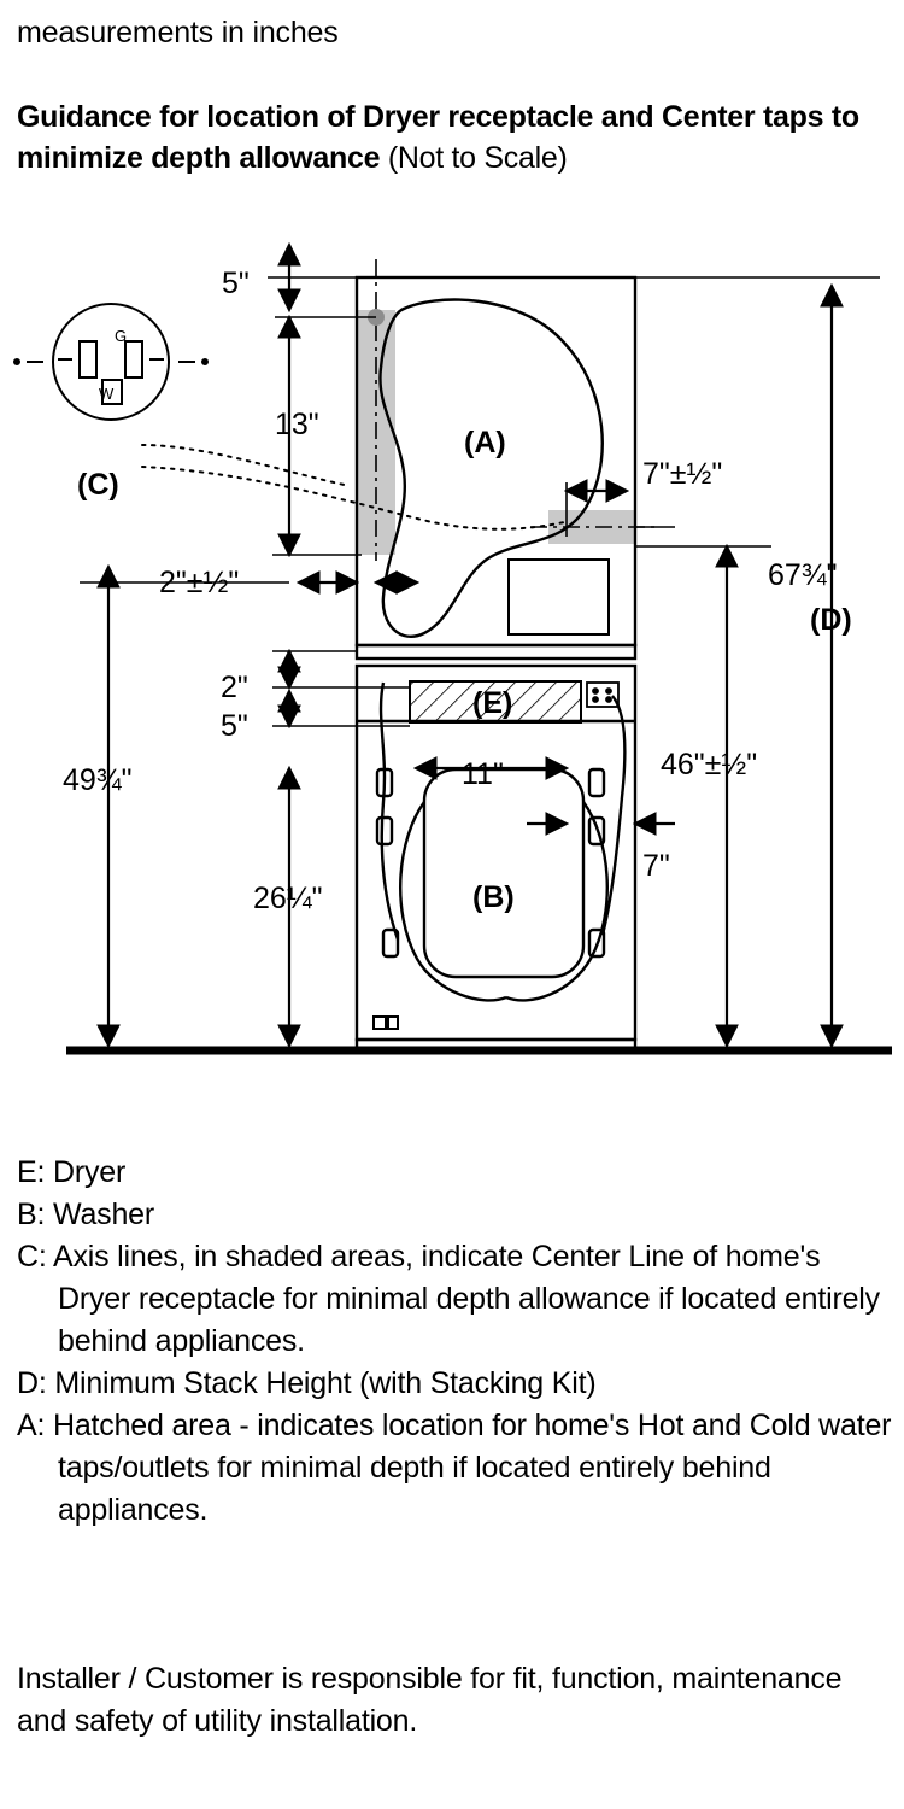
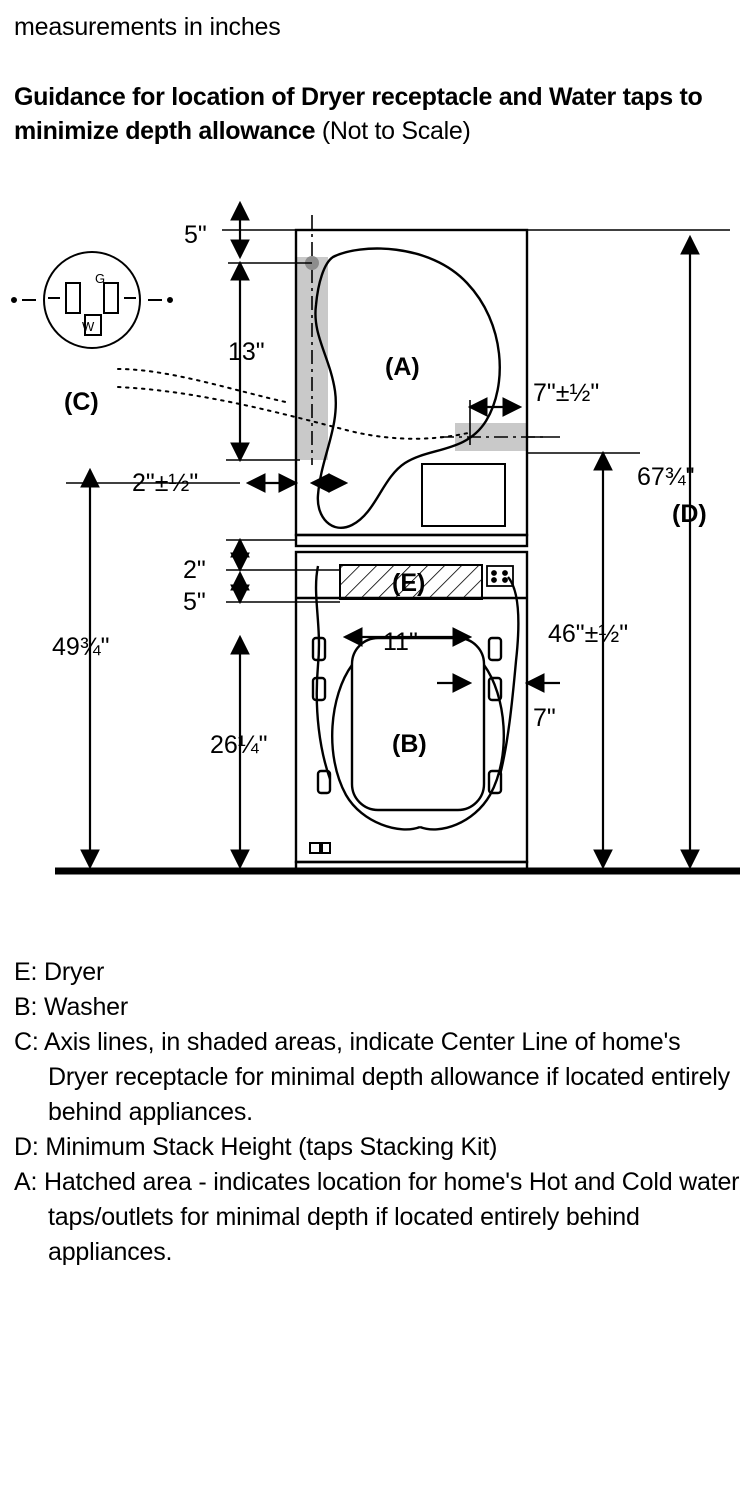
  measurements in inches
- Guidance for location of Dryer receptacle and Center taps to minimize depth allowance (Not to Scale)
+ Guidance for location of Dryer receptacle and Water taps to minimize depth allowance (Not to Scale)
  5"
  13"
  2"±½"
  7"±½"
  2"
  5"
  11"
  7"
  26¼"
  46"±½"
  49¾"
  67¾"
  (D)
  (A)
  (B)
  (C)
  (E)
  G
  W
  E: Dryer
  B: Washer
  C: Axis lines, in shaded areas, indicate Center Line of home's Dryer receptacle for minimal depth allowance if located entirely behind appliances.
- D: Minimum Stack Height (with Stacking Kit)
+ D: Minimum Stack Height (taps Stacking Kit)
  A: Hatched area - indicates location for home's Hot and Cold water taps/outlets for minimal depth if located entirely behind appliances.
- Installer / Customer is responsible for fit, function, maintenance and safety of utility installation.
